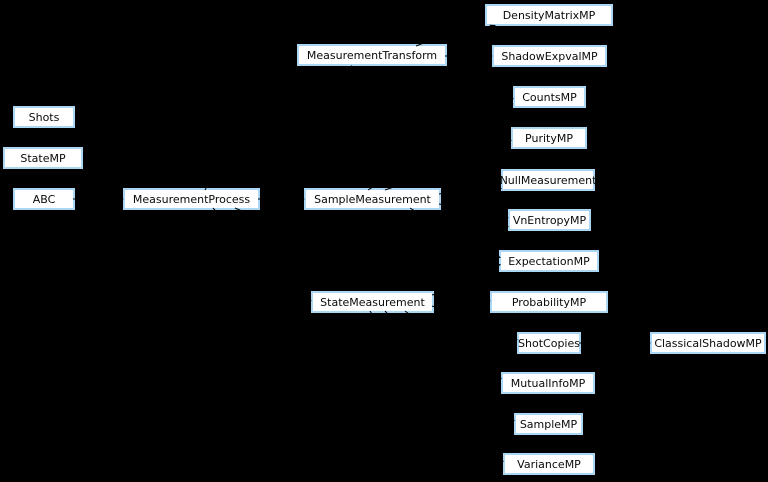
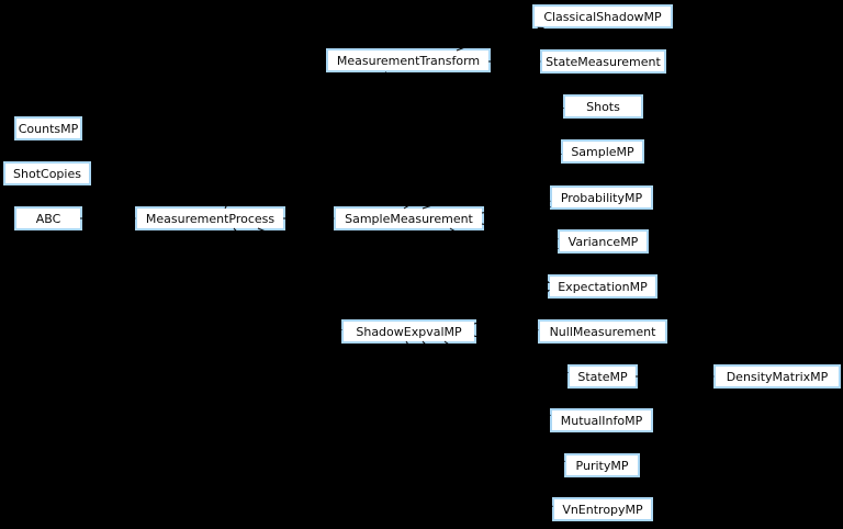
- Shots
+ CountsMP
- StateMP
+ ShotCopies
  ABC
  MeasurementProcess
  MeasurementTransform
  SampleMeasurement
- StateMeasurement
+ ShadowExpvalMP
- DensityMatrixMP
+ ClassicalShadowMP
- ShadowExpvalMP
+ StateMeasurement
- CountsMP
+ Shots
- PurityMP
+ SampleMP
- NullMeasurement
+ ProbabilityMP
- VnEntropyMP
+ VarianceMP
  ExpectationMP
- ProbabilityMP
+ NullMeasurement
- ShotCopies
+ StateMP
  MutualInfoMP
- SampleMP
+ PurityMP
- VarianceMP
+ VnEntropyMP
- ClassicalShadowMP
+ DensityMatrixMP
